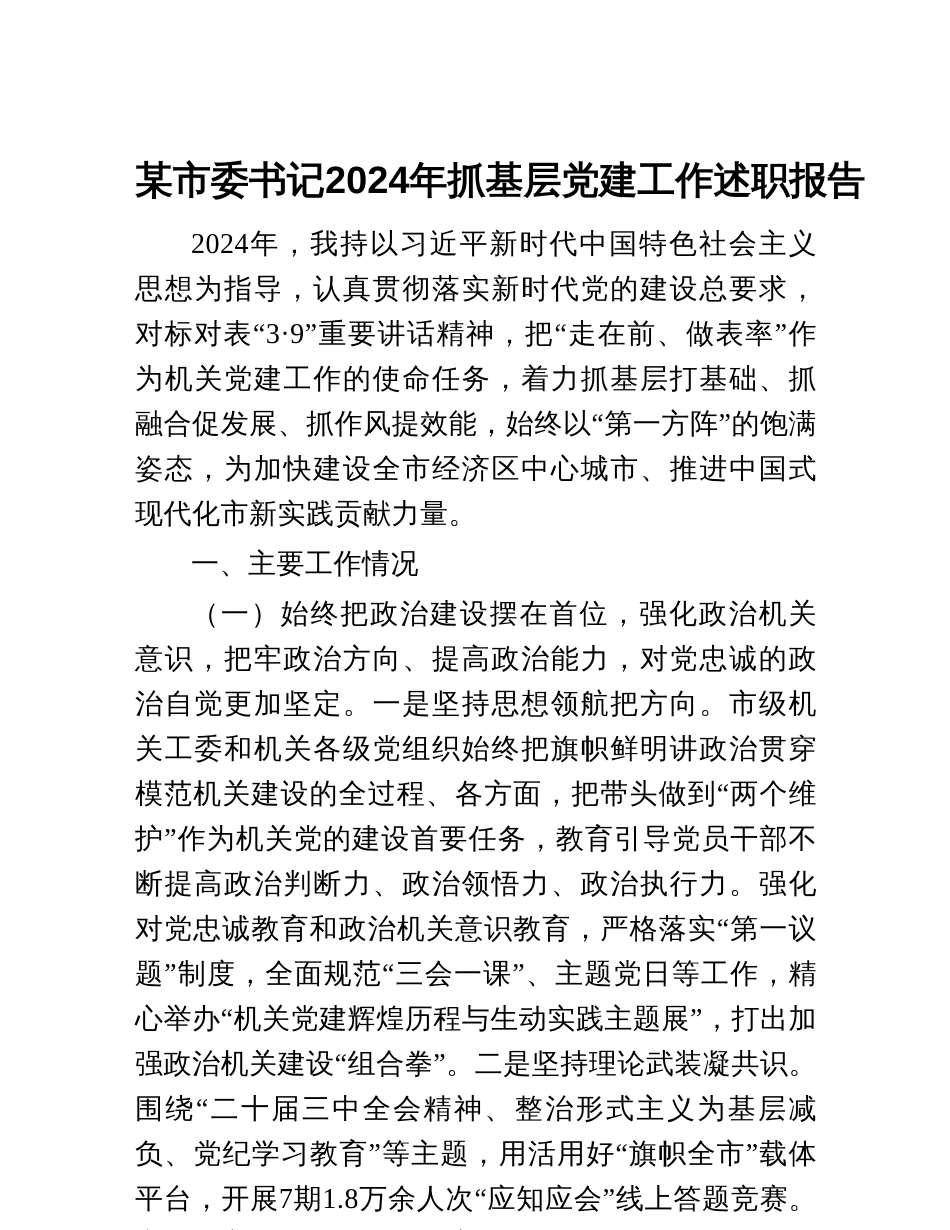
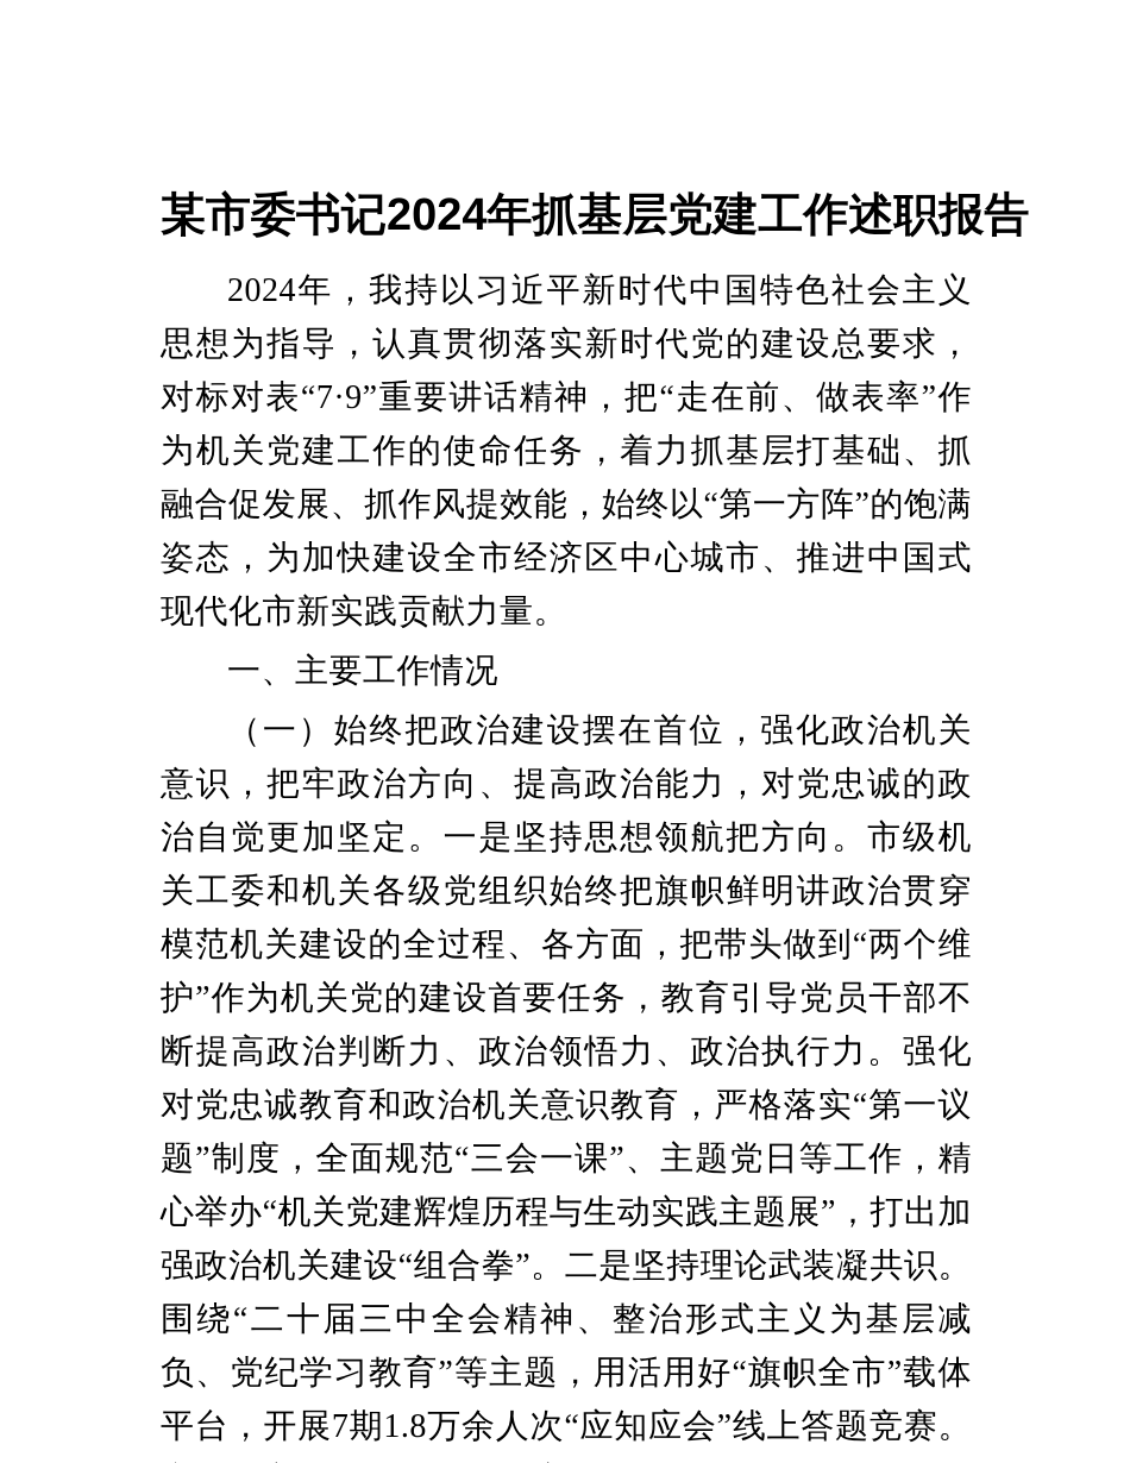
  某市委书记2024年抓基层党建工作述职报告
- 2024年，我持以习近平新时代中国特色社会主义思想为指导，认真贯彻落实新时代党的建设总要求，对标对表“3·9”重要讲话精神，把“走在前、做表率”作为机关党建工作的使命任务，着力抓基层打基础、抓融合促发展、抓作风提效能，始终以“第一方阵”的饱满姿态，为加快建设全市经济区中心城市、推进中国式现代化市新实践贡献力量。
+ 2024年，我持以习近平新时代中国特色社会主义思想为指导，认真贯彻落实新时代党的建设总要求，对标对表“7·9”重要讲话精神，把“走在前、做表率”作为机关党建工作的使命任务，着力抓基层打基础、抓融合促发展、抓作风提效能，始终以“第一方阵”的饱满姿态，为加快建设全市经济区中心城市、推进中国式现代化市新实践贡献力量。
  一、主要工作情况
  （一）始终把政治建设摆在首位，强化政治机关意识，把牢政治方向、提高政治能力，对党忠诚的政治自觉更加坚定。一是坚持思想领航把方向。市级机关工委和机关各级党组织始终把旗帜鲜明讲政治贯穿模范机关建设的全过程、各方面，把带头做到“两个维护”作为机关党的建设首要任务，教育引导党员干部不断提高政治判断力、政治领悟力、政治执行力。强化对党忠诚教育和政治机关意识教育，严格落实“第一议题”制度，全面规范“三会一课”、主题党日等工作，精心举办“机关党建辉煌历程与生动实践主题展”，打出加强政治机关建设“组合拳”。二是坚持理论武装凝共识。围绕“二十届三中全会精神、整治形式主义为基层减负、党纪学习教育”等主题，用活用好“旗帜全市”载体平台，开展7期1.8万余人次“应知应会”线上答题竞赛。
